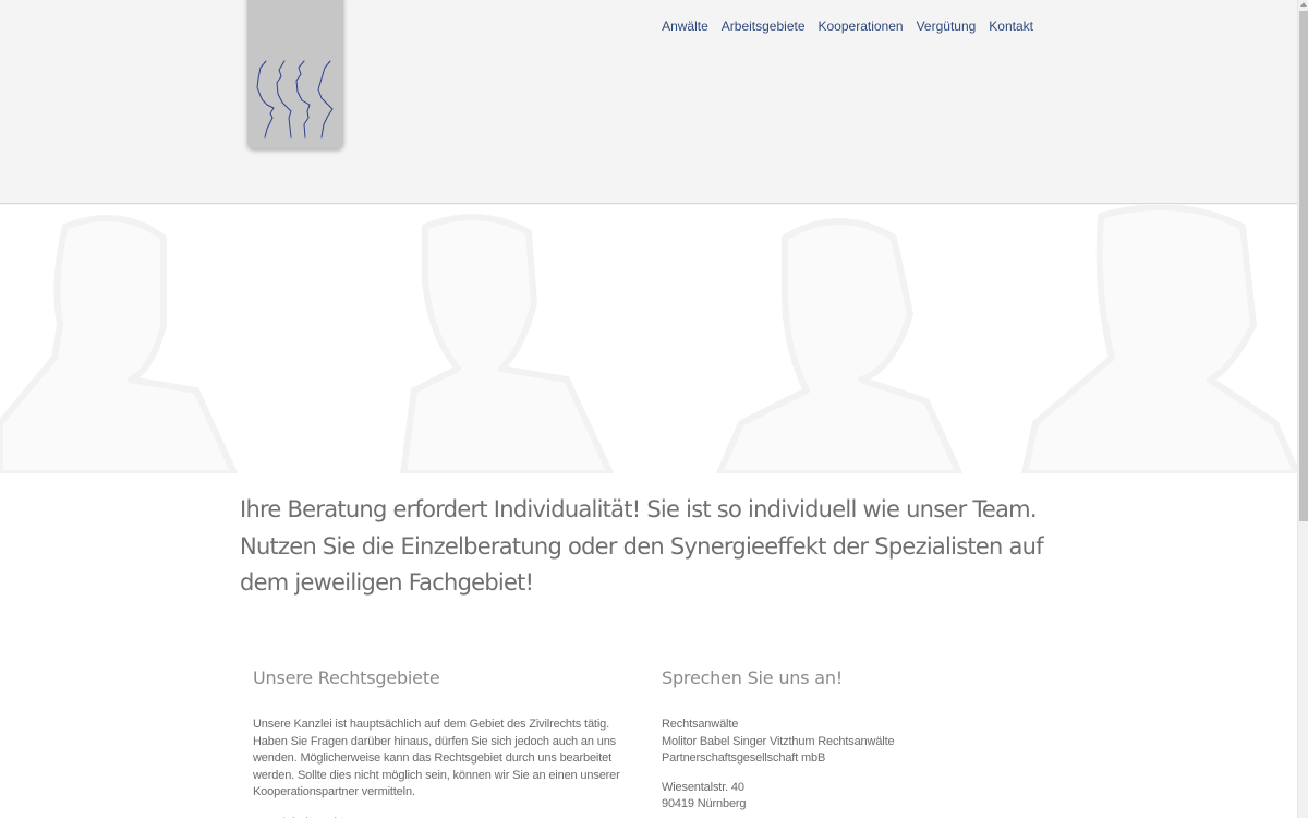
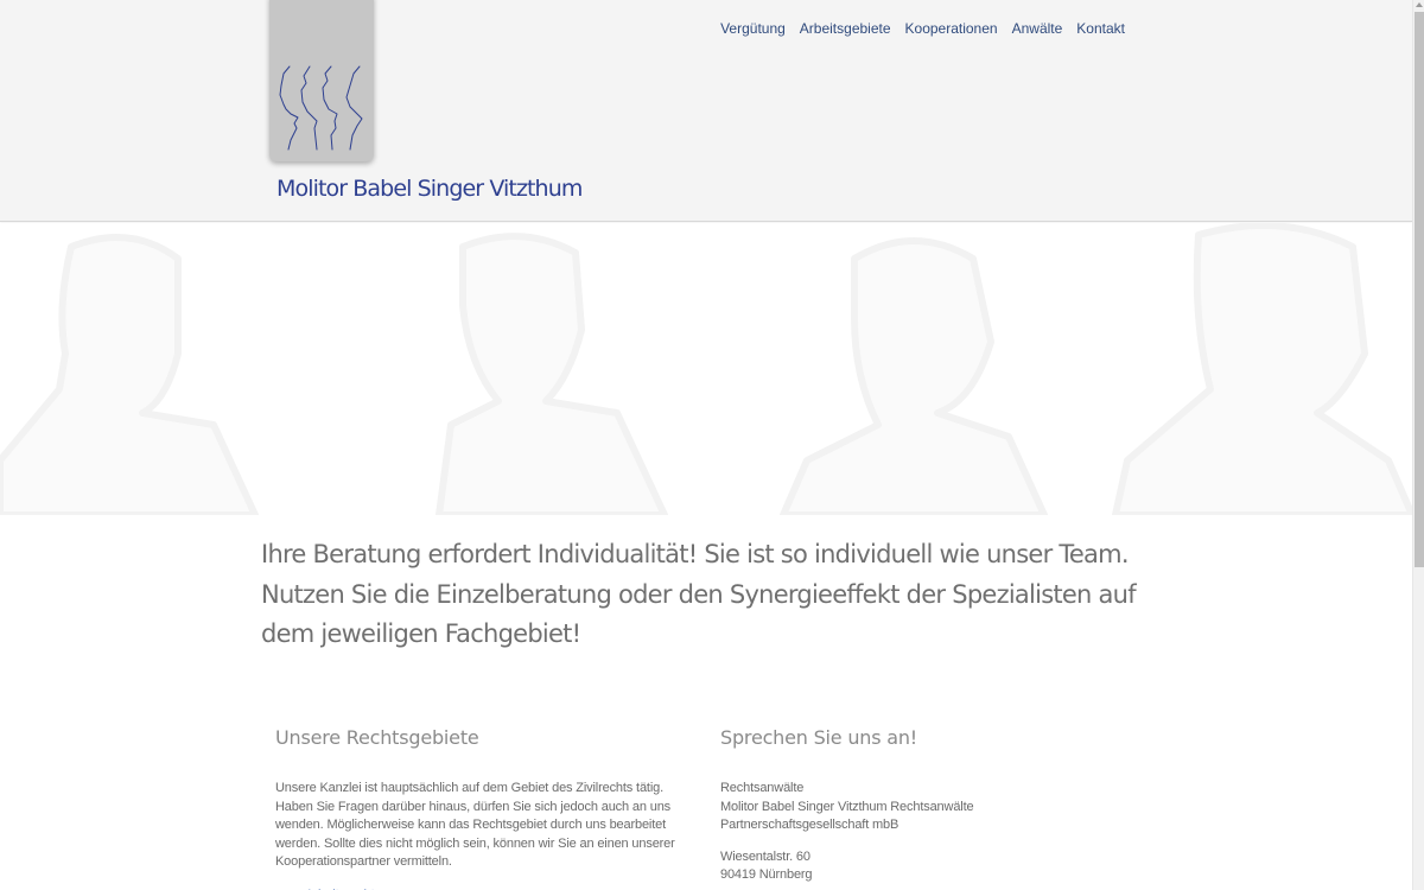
+ Molitor Babel Singer Vitzthum
- Anwälte
+ Vergütung
  Arbeitsgebiete
  Kooperationen
- Vergütung
+ Anwälte
  Kontakt
  Ihre Beratung erfordert Individualität! Sie ist so individuell wie unser Team. Nutzen Sie die Einzelberatung oder den Synergieeffekt der Spezialisten auf dem jeweiligen Fachgebiet!
  Unsere Rechtsgebiete
  Unsere Kanzlei ist hauptsächlich auf dem Gebiet des Zivilrechts tätig. Haben Sie Fragen darüber hinaus, dürfen Sie sich jedoch auch an uns wenden. Möglicherweise kann das Rechtsgebiet durch uns bearbeitet werden. Sollte dies nicht möglich sein, können wir Sie an einen unserer Kooperationspartner vermitteln.
  Sprechen Sie uns an!
  Rechtsanwälte
  Molitor Babel Singer Vitzthum Rechtsanwälte
  Partnerschaftsgesellschaft mbB
- Wiesentalstr. 40
+ Wiesentalstr. 60
  90419 Nürnberg
